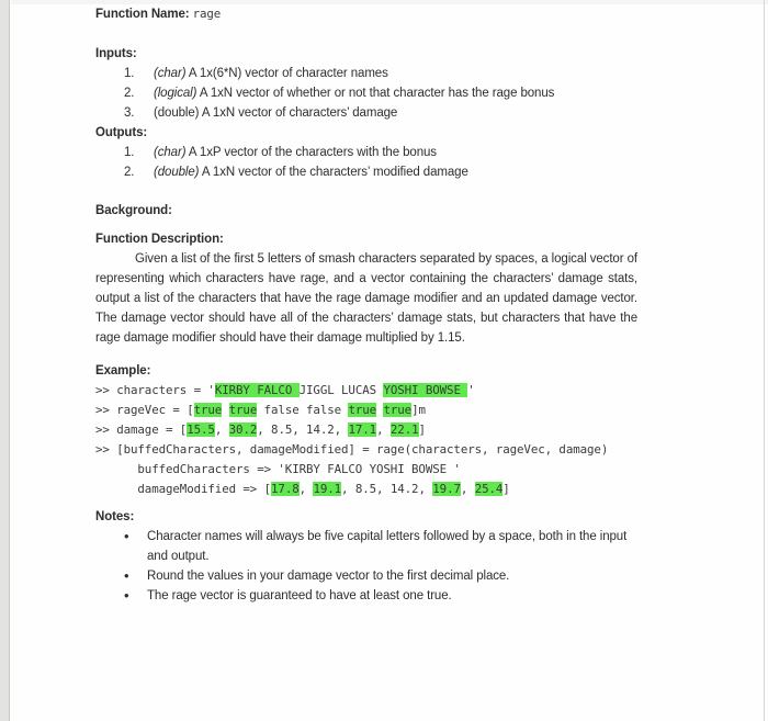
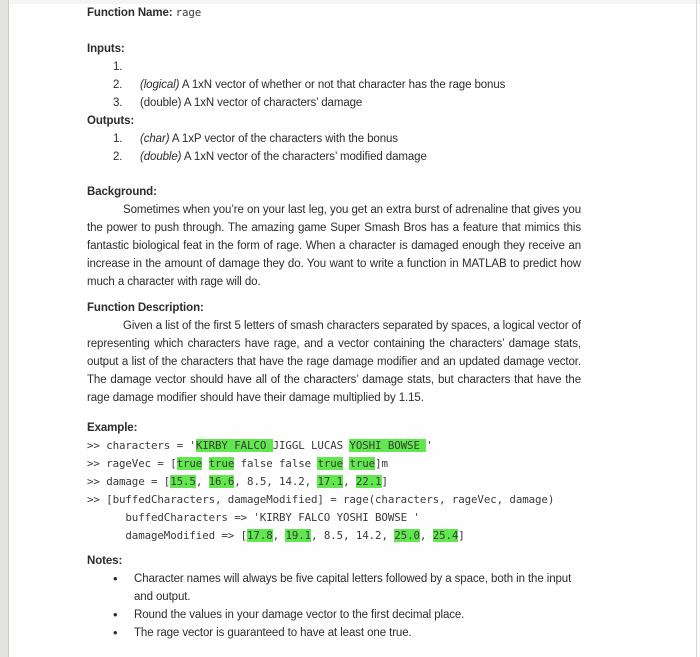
  Function Name: rage
  Inputs:
  1.
- (char) A 1x(6*N) vector of character names
  2.
  (logical) A 1xN vector of whether or not that character has the rage bonus
  3.
  (double) A 1xN vector of characters’ damage
  Outputs:
  1.
  (char) A 1xP vector of the characters with the bonus
  2.
  (double) A 1xN vector of the characters’ modified damage
  Background:
+ Sometimes when you’re on your last leg, you get an extra burst of adrenaline that gives you the power to push through. The amazing game Super Smash Bros has a feature that mimics this fantastic biological feat in the form of rage. When a character is damaged enough they receive an increase in the amount of damage they do. You want to write a function in MATLAB to predict how much a character with rage will do.
  Function Description:
  Given a list of the first 5 letters of smash characters separated by spaces, a logical vector of representing which characters have rage, and a vector containing the characters’ damage stats, output a list of the characters that have the rage damage modifier and an updated damage vector. The damage vector should have all of the characters’ damage stats, but characters that have the rage damage modifier should have their damage multiplied by 1.15.
  Example:
  >> characters = 'KIRBY FALCO JIGGL LUCAS YOSHI BOWSE '
  >> rageVec = [true true false false true true]m
- >> damage = [15.5, 30.2, 8.5, 14.2, 17.1, 22.1]
+ >> damage = [15.5, 16.6, 8.5, 14.2, 17.1, 22.1]
  >> [buffedCharacters, damageModified] = rage(characters, rageVec, damage)
  buffedCharacters => 'KIRBY FALCO YOSHI BOWSE '
- damageModified => [17.8, 19.1, 8.5, 14.2, 19.7, 25.4]
+ damageModified => [17.8, 19.1, 8.5, 14.2, 25.0, 25.4]
  Notes:
  •
  Character names will always be five capital letters followed by a space, both in the input and output.
  •
  Round the values in your damage vector to the first decimal place.
  •
  The rage vector is guaranteed to have at least one true.
